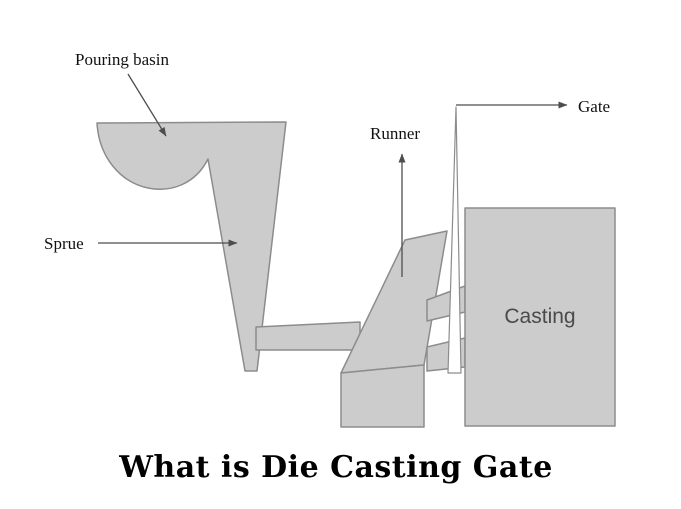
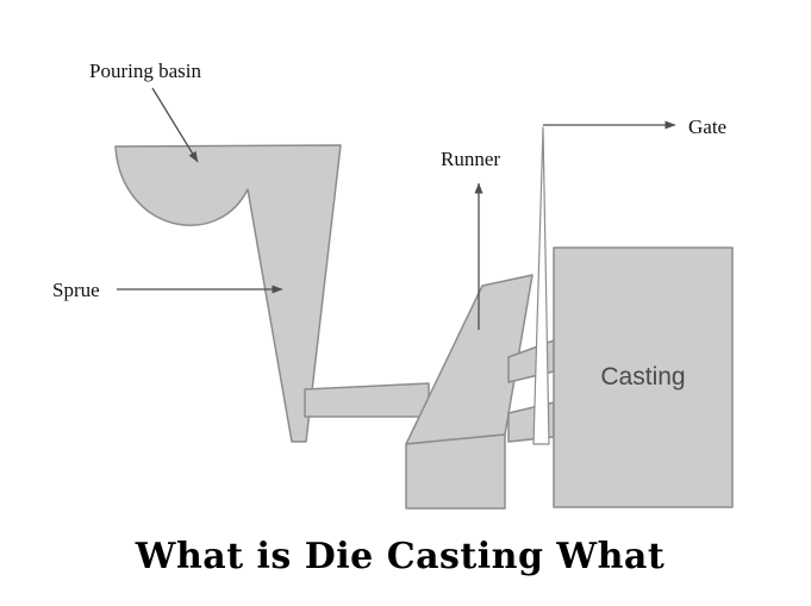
  Pouring basin
  Sprue
  Runner
  Gate
  Casting
- What is Die Casting Gate
+ What is Die Casting What
